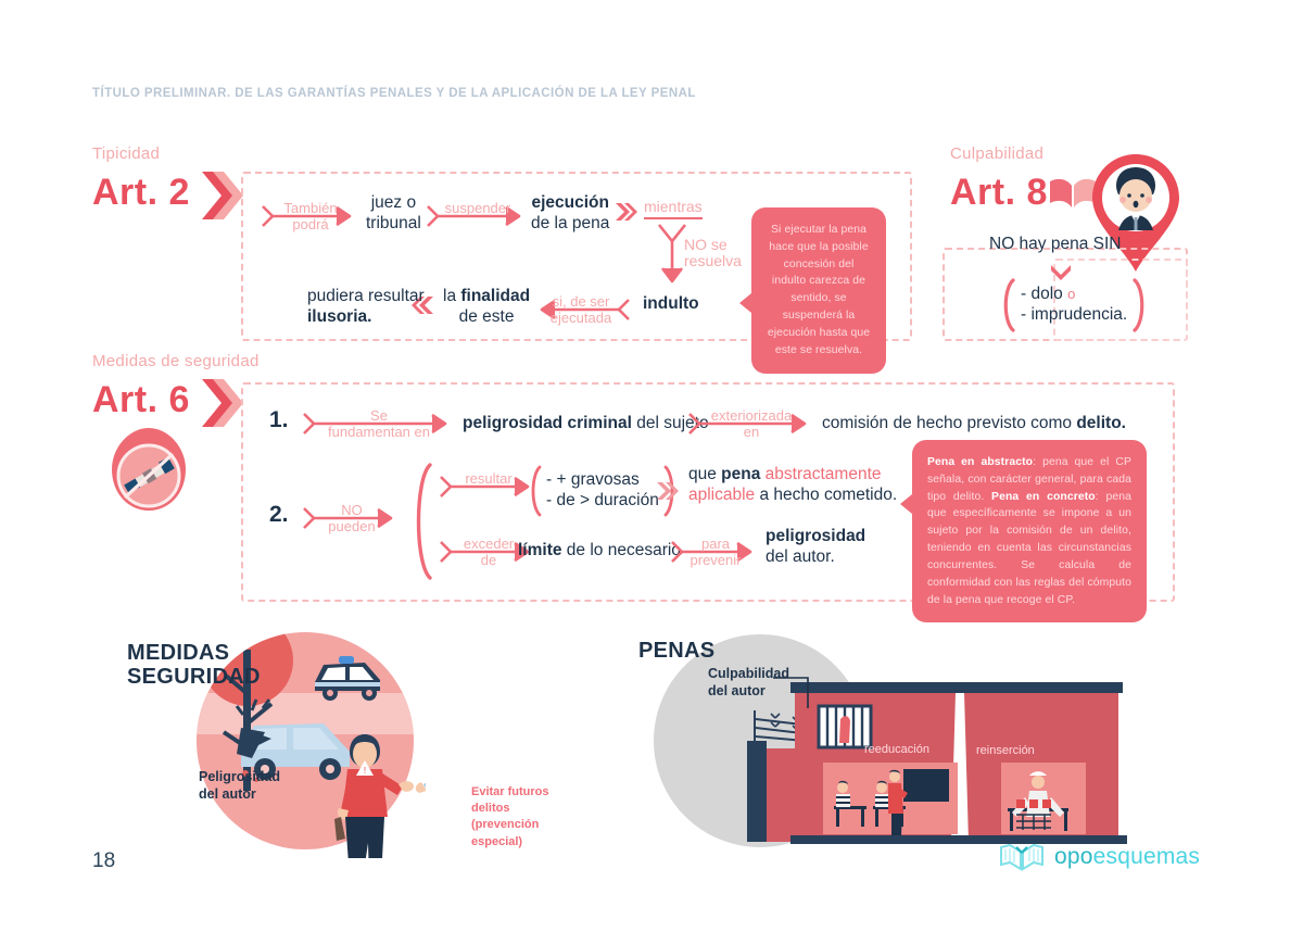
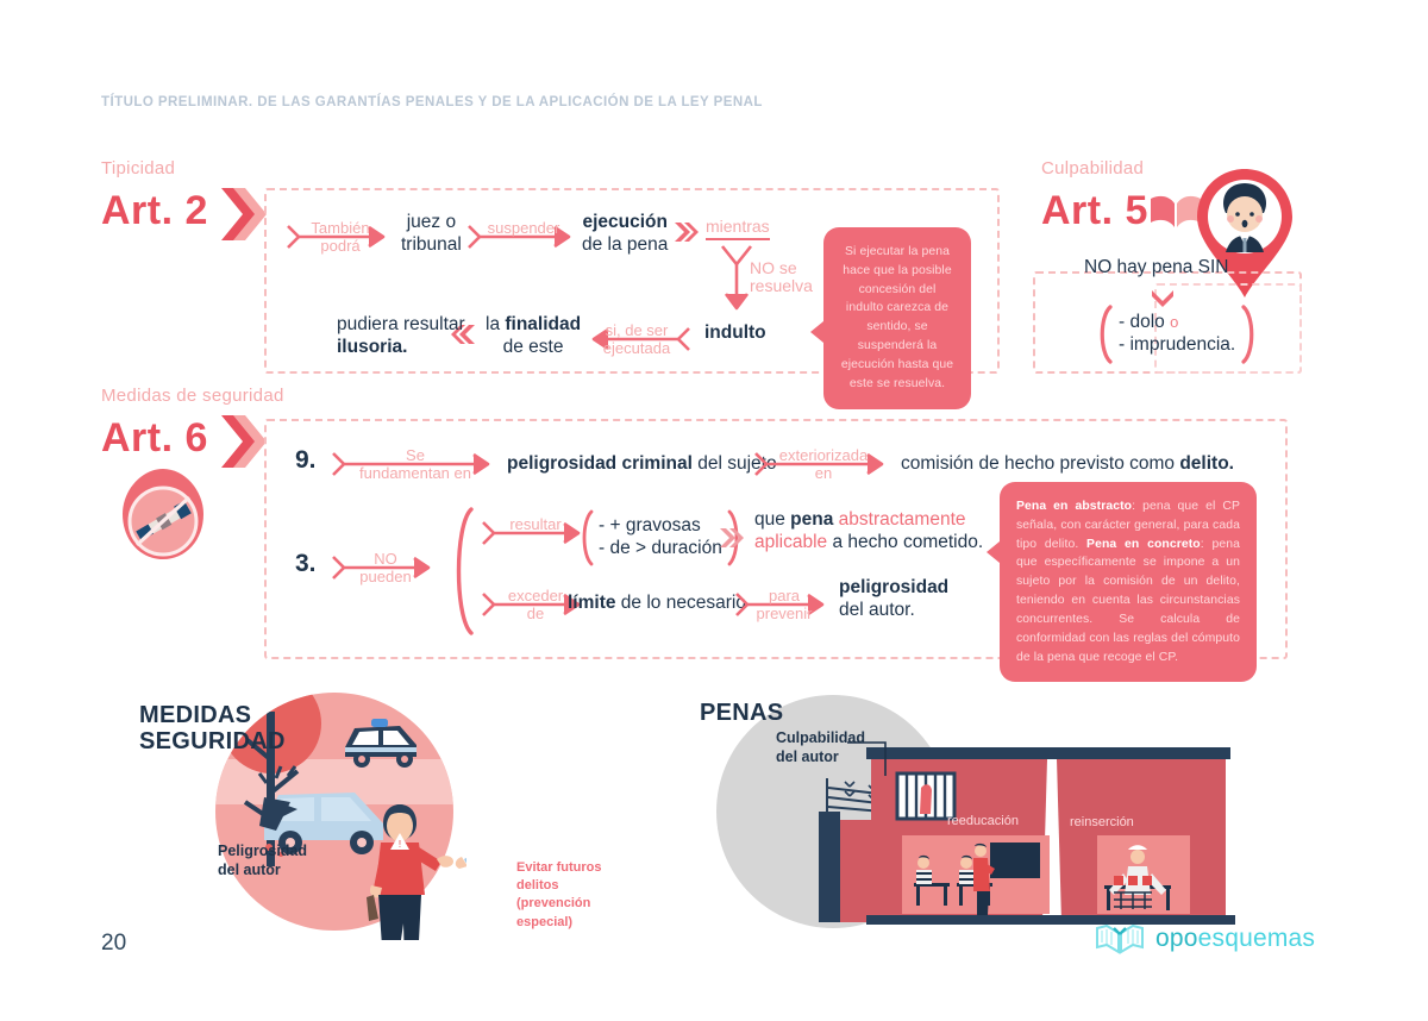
  TÍTULO PRELIMINAR. DE LAS GARANTÍAS PENALES Y DE LA APLICACIÓN DE LA LEY PENAL
  Tipicidad
  Art. 2
  También
  podrá
  juez o
  tribunal
  suspender
  ejecución
  de la pena
  mientras
  NO se
  resuelva
  indulto
  si, de ser
  ejecutada
  la finalidad
  de este
  pudiera resultar
  ilusoria.
  Si ejecutar la pena hace que la posible concesión del indulto carezca de sentido, se suspenderá la ejecución hasta que este se resuelva.
  Culpabilidad
- Art. 8
+ Art. 5
  NO hay pena SIN
  - dolo o
  - imprudencia.
  Medidas de seguridad
  Art. 6
- 1.
+ 9.
  Se
  fundamentan en
  peligrosidad criminal del suje
  exteriorizada
  en
  comisión de hecho previsto como delito.
- 2.
+ 3.
  NO
  pueden
  resultar
  - + gravosas
  - de > duración
  que pena abstractamente
  aplicable a hecho cometido.
  exceder
  de
  límite de lo necesario
  para
  prevenir
  peligrosidad
  del autor.
  Pena en abstracto: pena que el CP señala, con carácter general, para cada tipo delito. Pena en concreto: pena que específicamente se impone a un sujeto por la comisión de un delito, teniendo en cuenta las circunstancias concurrentes. Se calcula de conformidad con las reglas del cómputo de la pena que recoge el CP.
  !
  MEDIDAS
  SEGURIDAD
  Peligrosidad
  del autor
  Evitar futuros
  delitos
  (prevención
  especial)
  PENAS
  Culpabilidad
  del autor
  reeducación
  reinserción
- 18
+ 20
  opoesquemas
